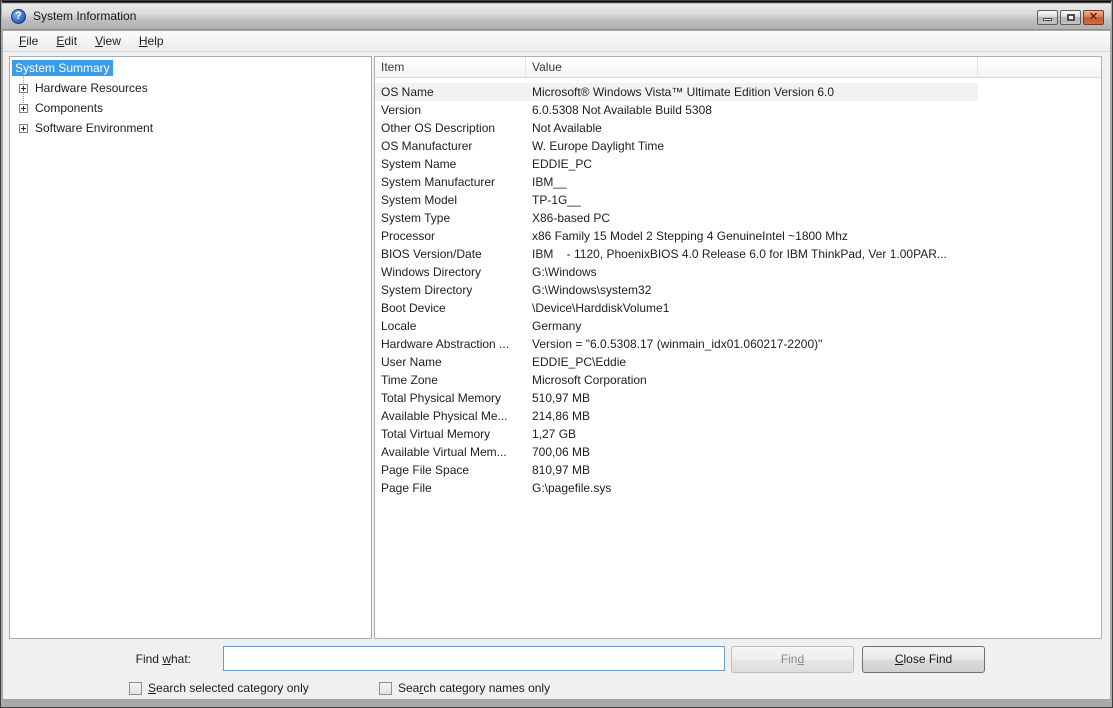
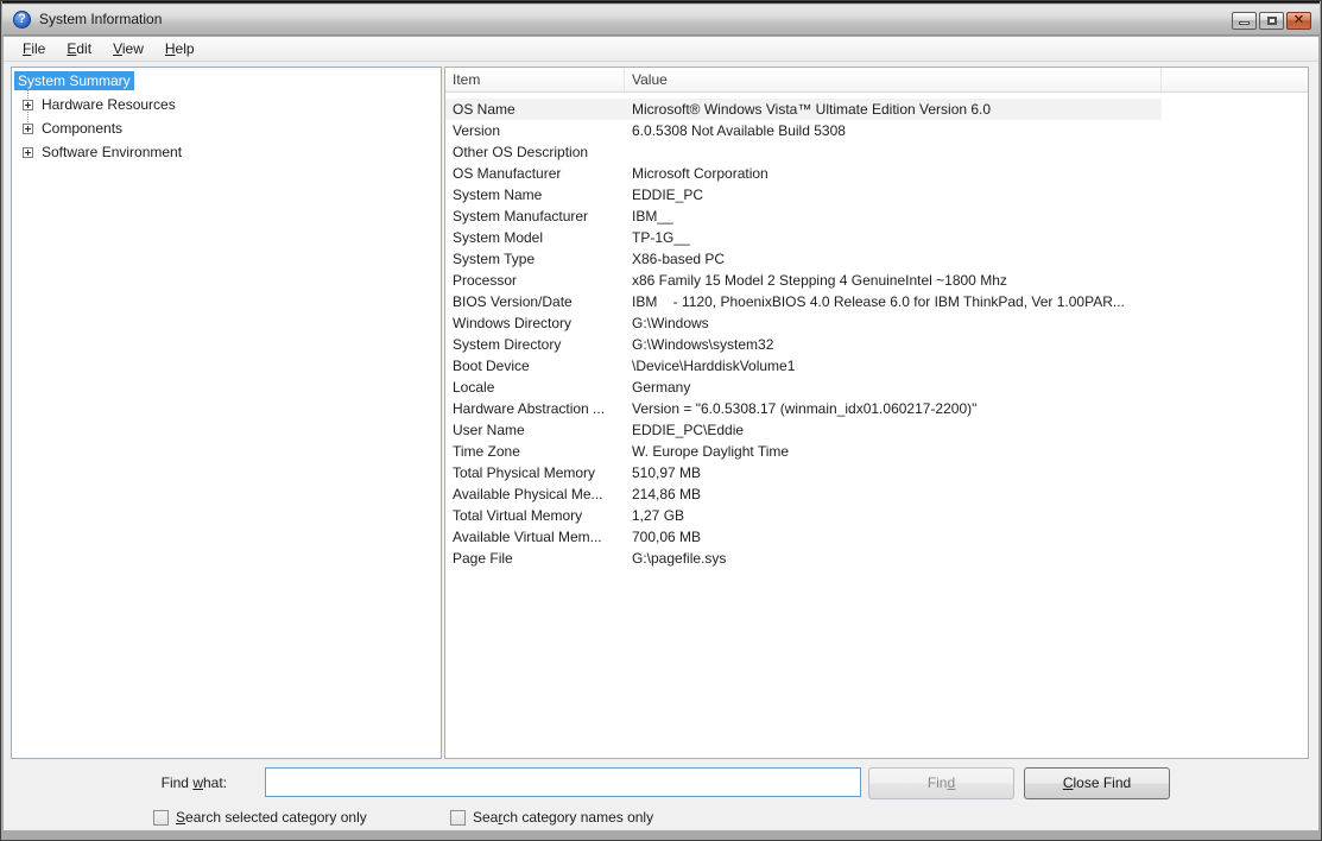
  ?
  System Information
  ✕
  File
  Edit
  View
  Help
  System Summary
  Hardware Resources
  Components
  Software Environment
  Item
  Value
  OS Name
  Microsoft® Windows Vista™ Ultimate Edition Version 6.0
  Version
  6.0.5308 Not Available Build 5308
  Other OS Description
- Not Available
  OS Manufacturer
- W. Europe Daylight Time
+ Microsoft Corporation
  System Name
  EDDIE_PC
  System Manufacturer
  IBM__
  System Model
  TP-1G__
  System Type
  X86-based PC
  Processor
  x86 Family 15 Model 2 Stepping 4 GenuineIntel ~1800 Mhz
  BIOS Version/Date
  IBM - 1120, PhoenixBIOS 4.0 Release 6.0 for IBM ThinkPad, Ver 1.00PAR...
  Windows Directory
  G:\Windows
  System Directory
  G:\Windows\system32
  Boot Device
  \Device\HarddiskVolume1
  Locale
  Germany
  Hardware Abstraction ...
  Version = "6.0.5308.17 (winmain_idx01.060217-2200)"
  User Name
  EDDIE_PC\Eddie
  Time Zone
- Microsoft Corporation
+ W. Europe Daylight Time
  Total Physical Memory
  510,97 MB
  Available Physical Me...
  214,86 MB
  Total Virtual Memory
  1,27 GB
  Available Virtual Mem...
  700,06 MB
- Page File Space
- 810,97 MB
  Page File
  G:\pagefile.sys
  Find what:
  Find
  Close Find
  Search selected category only
  Search category names only
